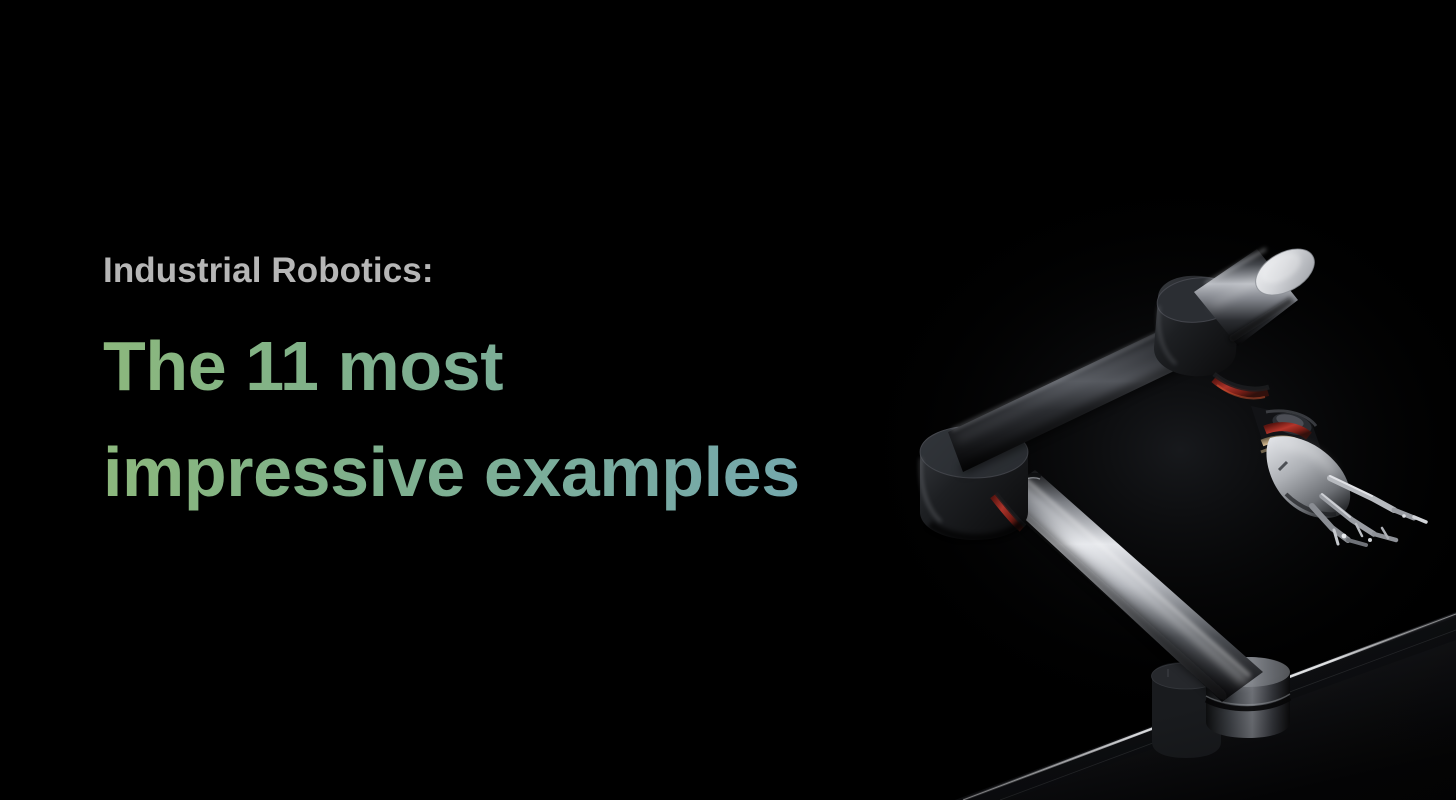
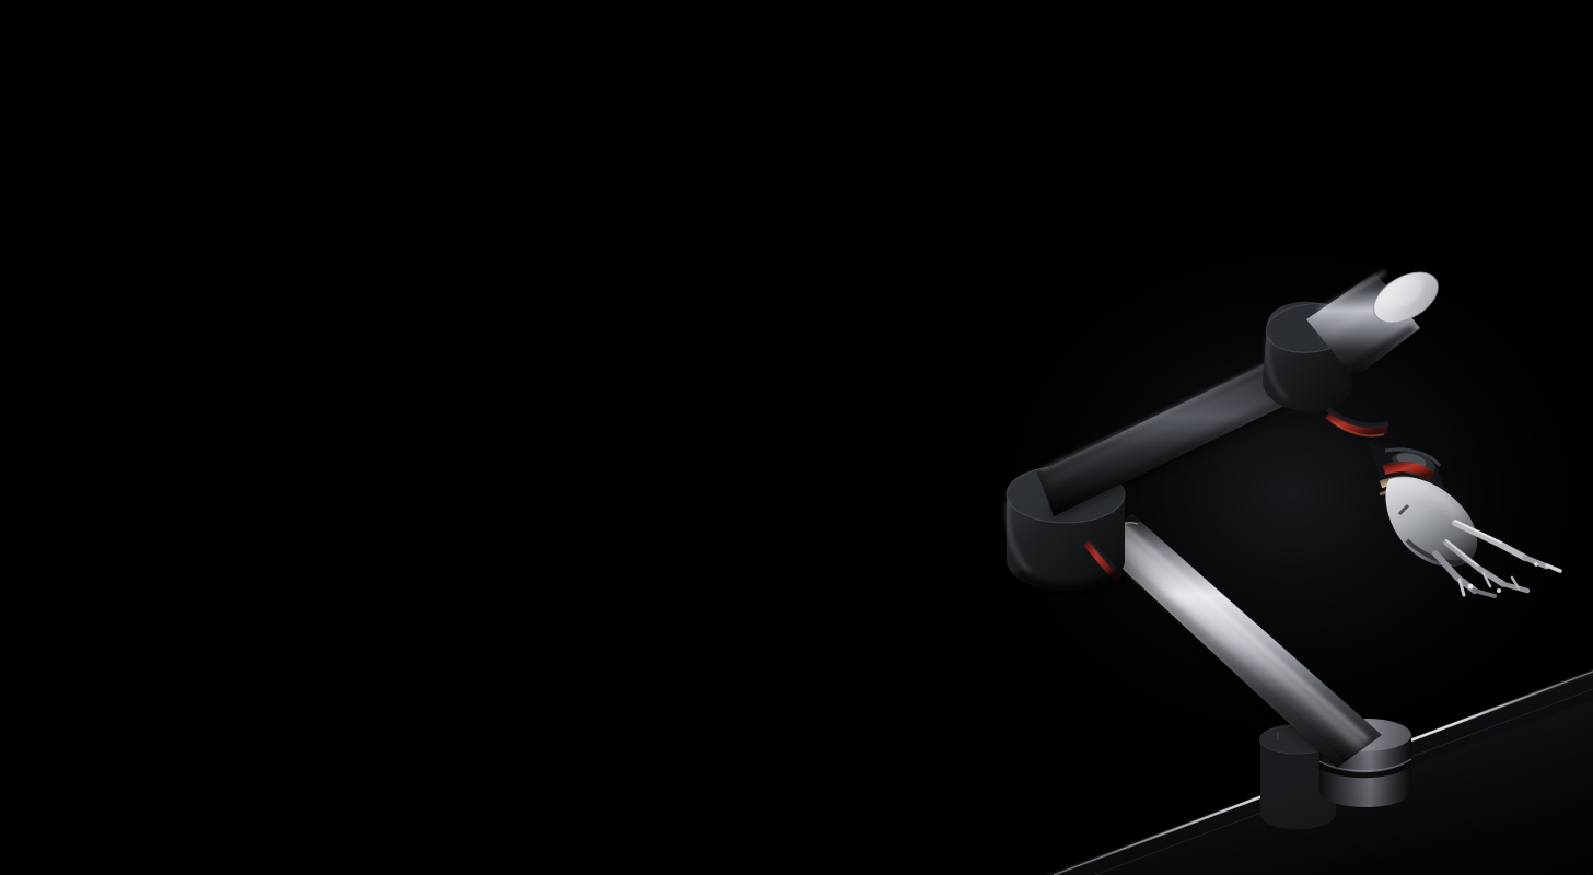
- Industrial Robotics:
- The 11 most
- impressive examples
